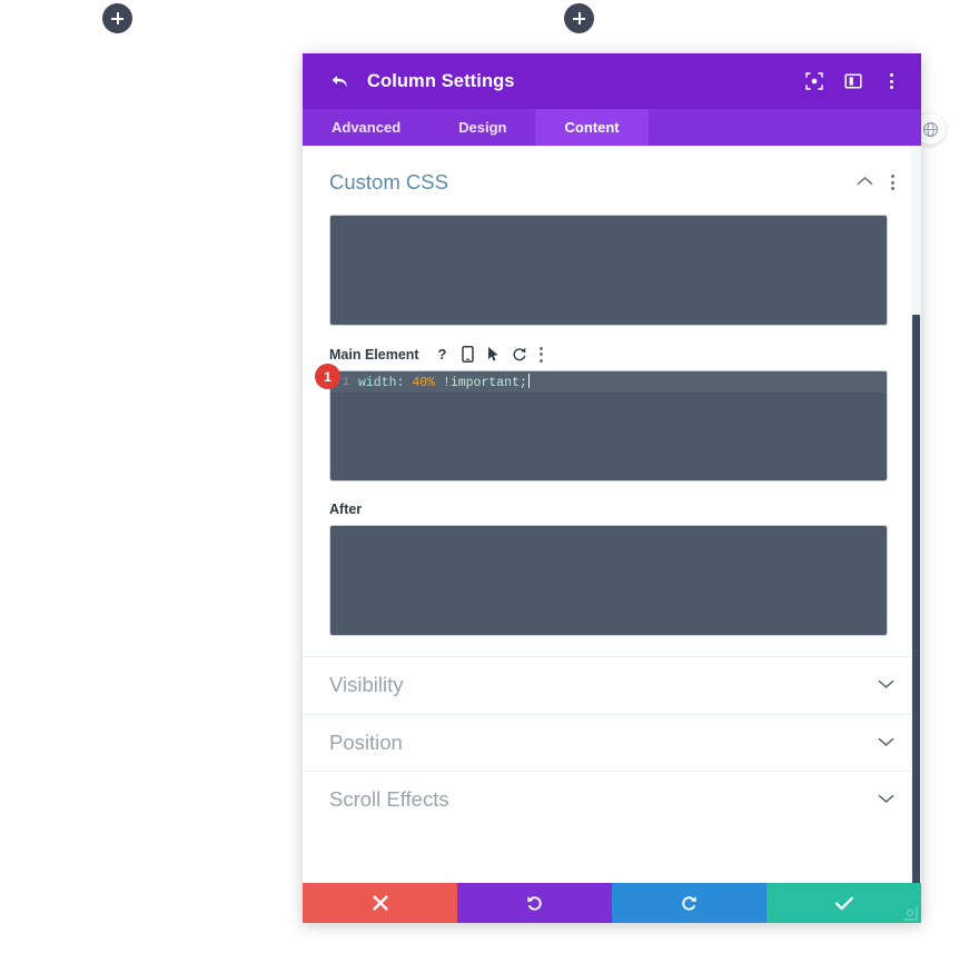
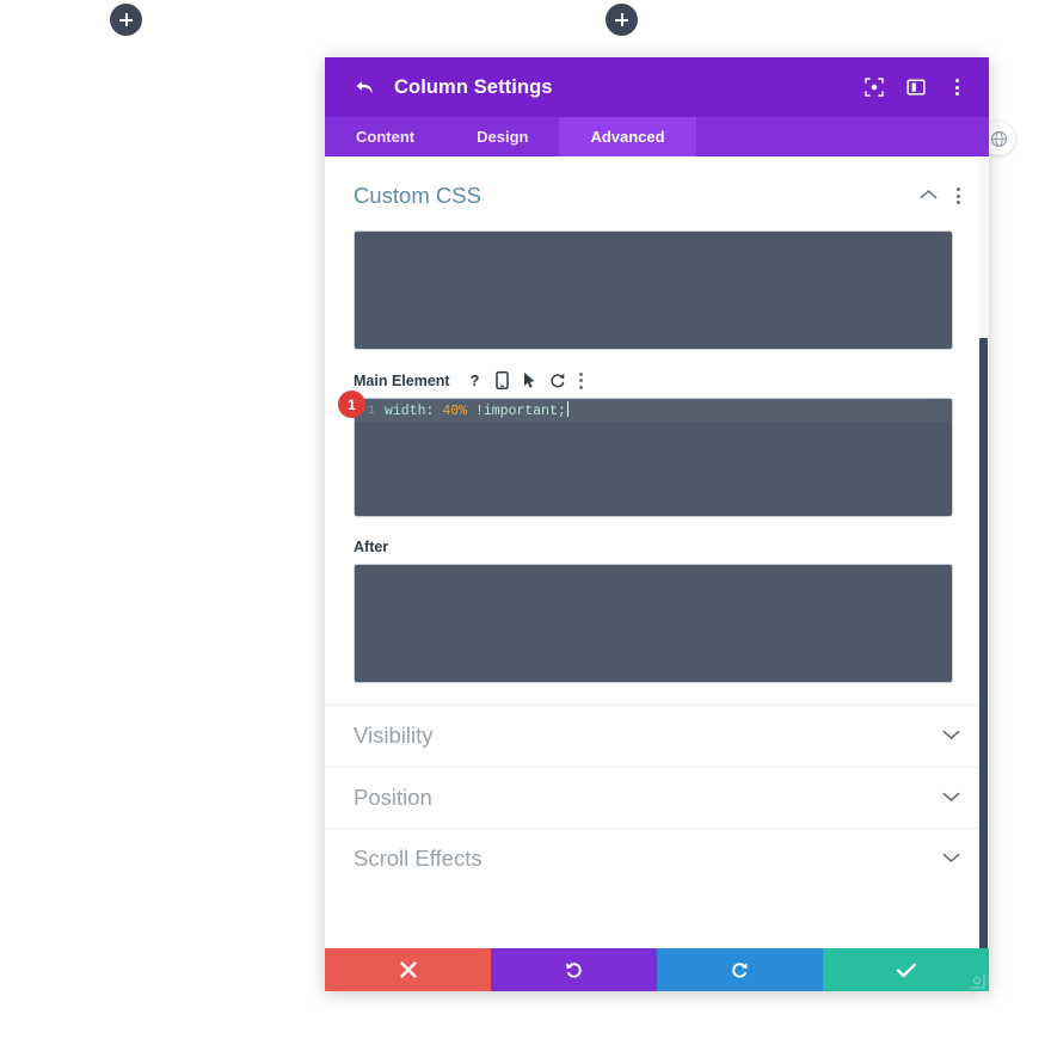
  Column Settings
- Advanced
+ Content
  Design
- Content
+ Advanced
  Custom CSS
  Main Element
  ?
  1
  1
  width: 40% !important;
  After
  Visibility
  Position
  Scroll Effects
